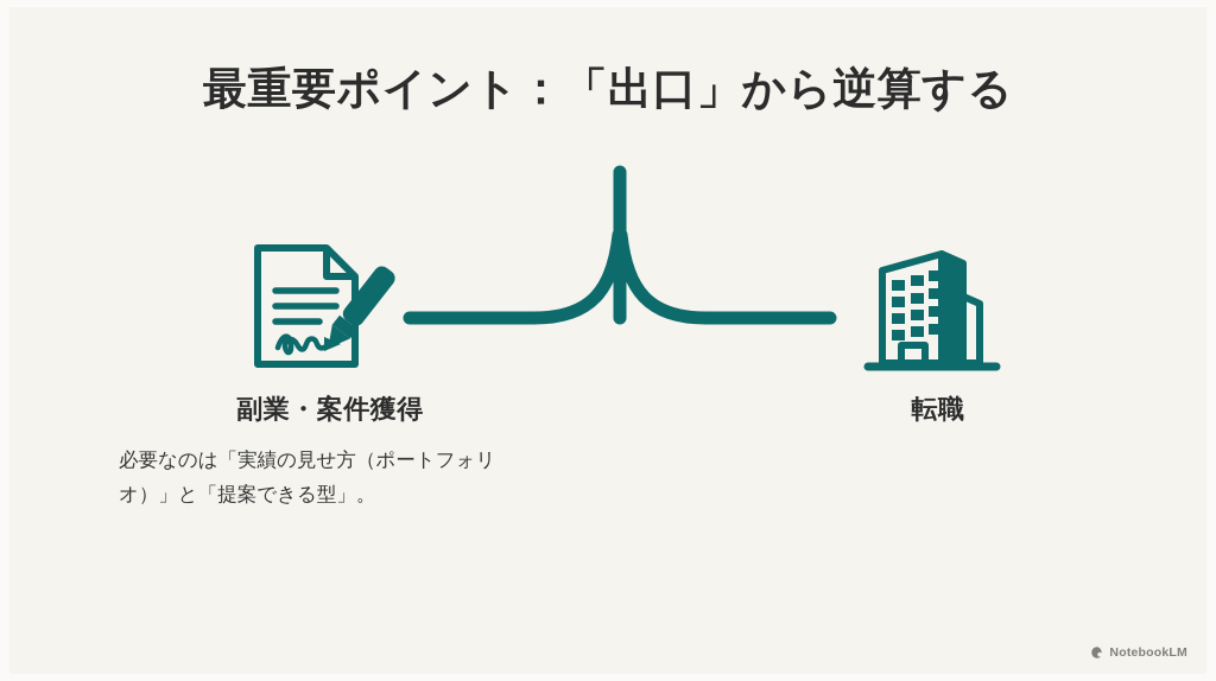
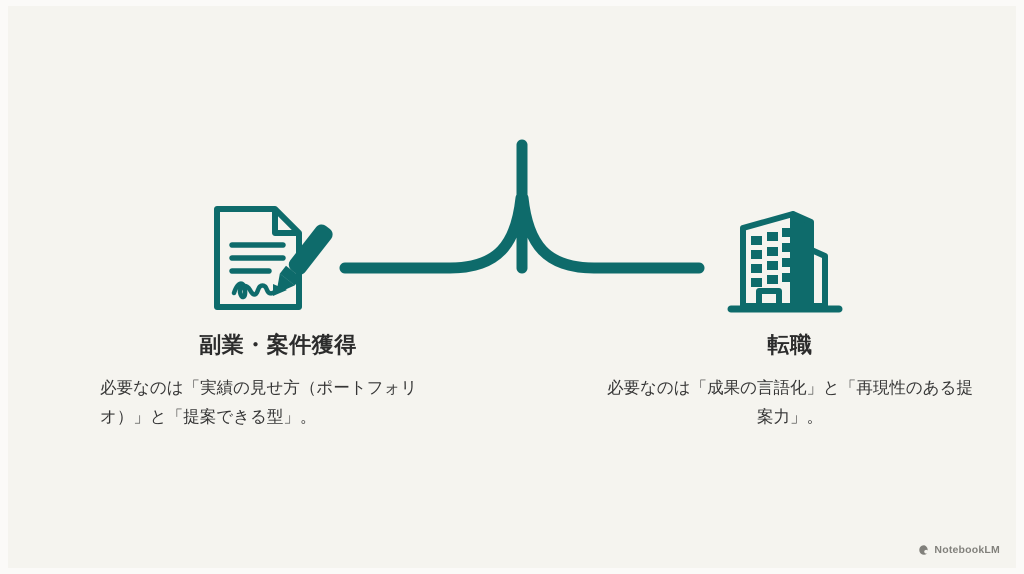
- 最重要ポイント：「出口」から逆算する
  副業・案件獲得
  必要なのは「実績の見せ方（ポートフォリオ）」と「提案できる型」。
  転職
+ 必要なのは「成果の言語化」と「再現性のある提案力」。
  NotebookLM
